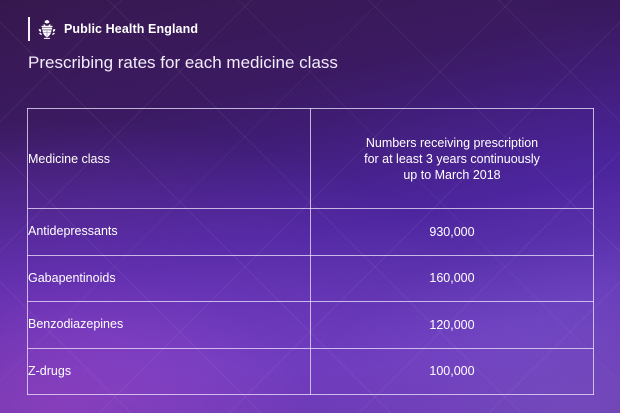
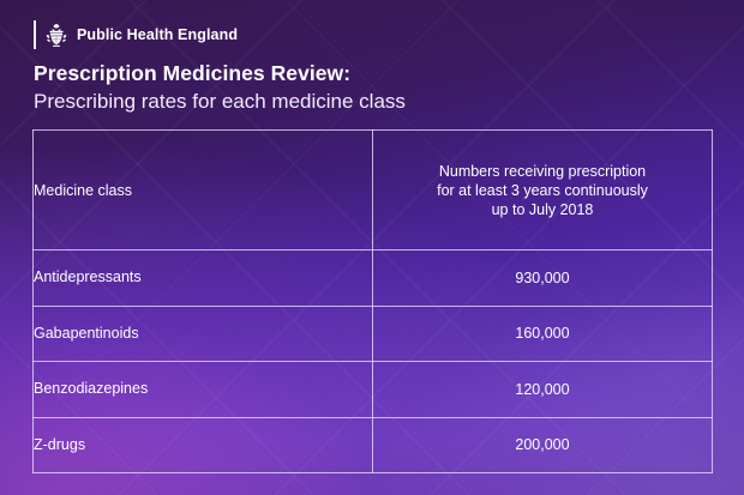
  Public Health England
+ Prescription Medicines Review:
  Prescribing rates for each medicine class
- Medicine class	Numbers receiving prescription for at least 3 years continuously up to March 2018
+ Medicine class	Numbers receiving prescription for at least 3 years continuously up to July 2018
  Antidepressants	930,000
  Gabapentinoids	160,000
  Benzodiazepines	120,000
- Z-drugs	100,000
+ Z-drugs	200,000
